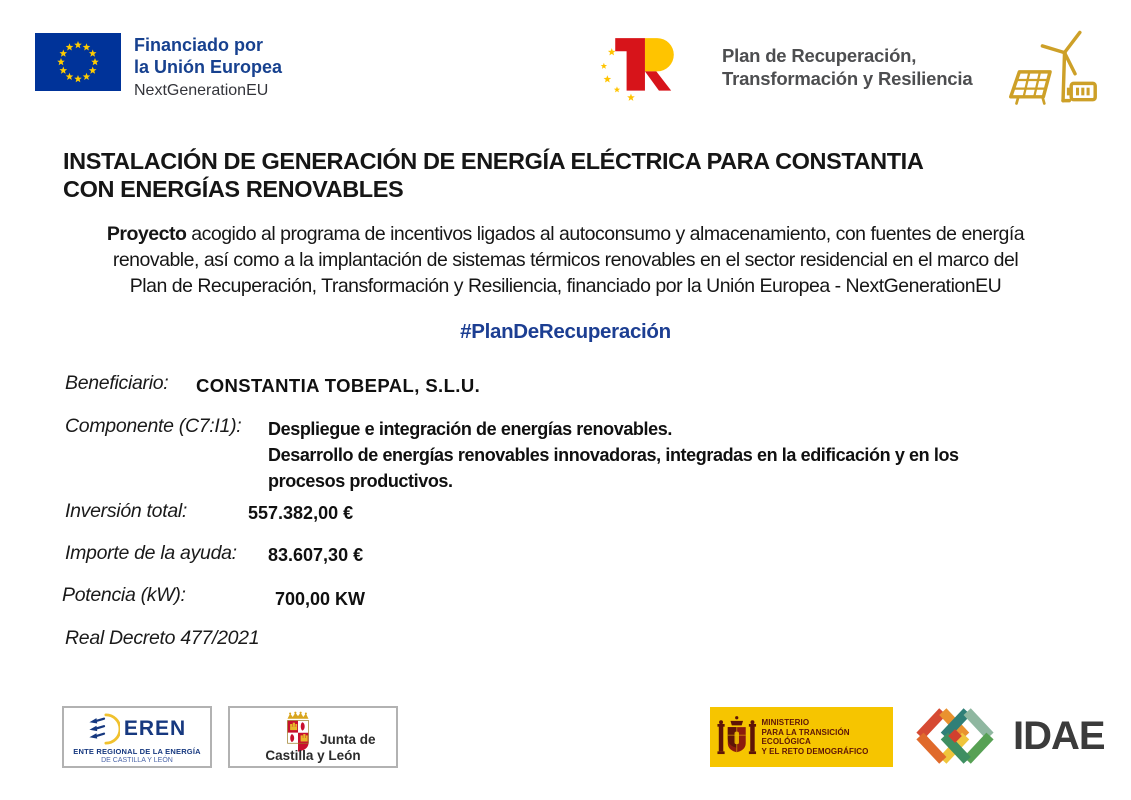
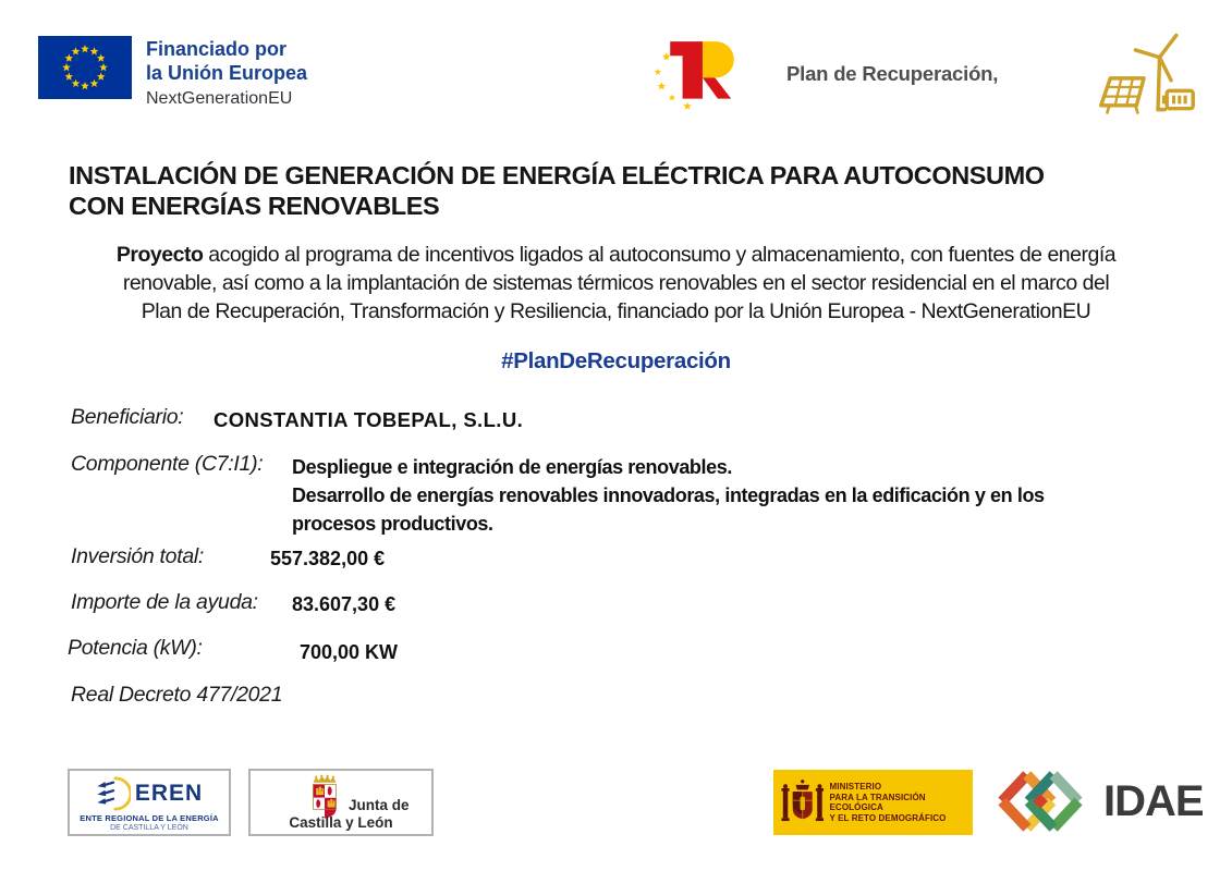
  Financiado por
  la Unión Europea
  NextGenerationEU
  Plan de Recuperación,
- Transformación y Resiliencia
- INSTALACIÓN DE GENERACIÓN DE ENERGÍA ELÉCTRICA PARA CONSTANTIA
+ INSTALACIÓN DE GENERACIÓN DE ENERGÍA ELÉCTRICA PARA AUTOCONSUMO
  CON ENERGÍAS RENOVABLES
  Proyecto acogido al programa de incentivos ligados al autoconsumo y almacenamiento, con fuentes de energía
  renovable, así como a la implantación de sistemas térmicos renovables en el sector residencial en el marco del
  Plan de Recuperación, Transformación y Resiliencia, financiado por la Unión Europea - NextGenerationEU
  #PlanDeRecuperación
  Beneficiario:
  CONSTANTIA TOBEPAL, S.L.U.
  Componente (C7:I1):
  Despliegue e integración de energías renovables.
  Desarrollo de energías renovables innovadoras, integradas en la edificación y en los
  procesos productivos.
  Inversión total:
  557.382,00 €
  Importe de la ayuda:
  83.607,30 €
  Potencia (kW):
  700,00 KW
  Real Decreto 477/2021
  EREN
  ENTE REGIONAL DE LA ENERGÍA
  Junta de
  Castilla y León
  MINISTERIO
  PARA LA TRANSICIÓN ECOLÓGICA
  Y EL RETO DEMOGRÁFICO
  IDAE
